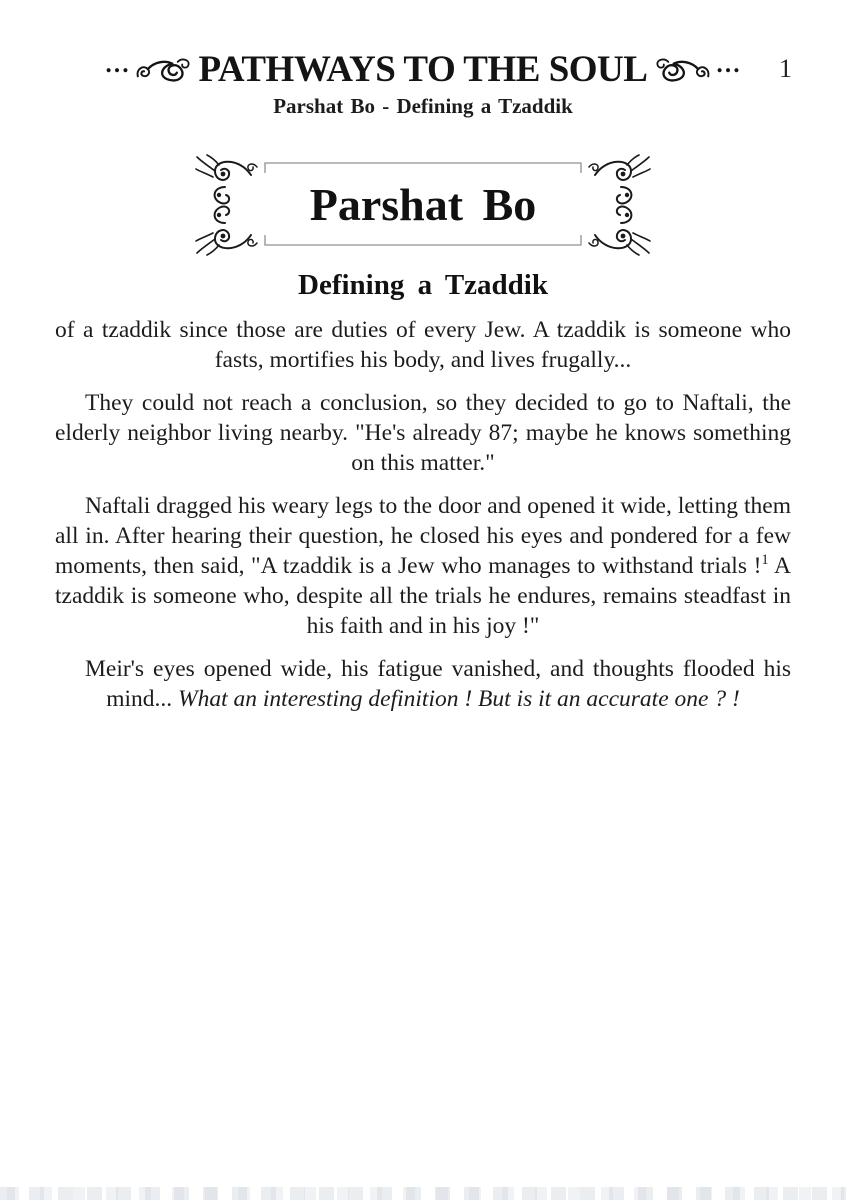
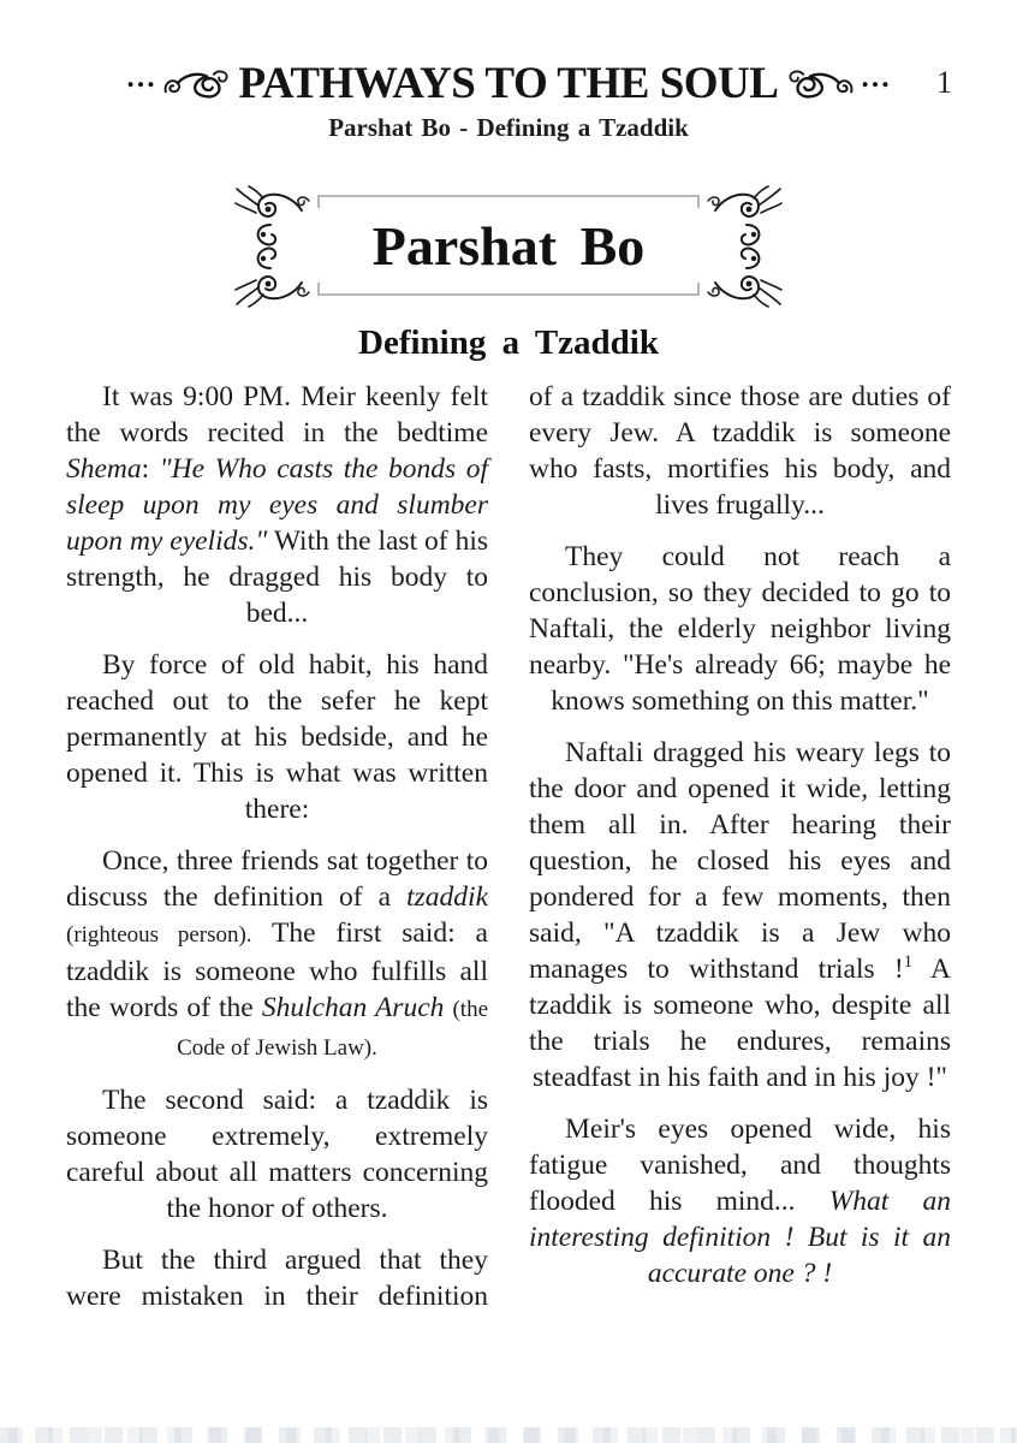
  …
  PATHWAYS TO THE SOUL
  …
  Parshat Bo - Defining a Tzaddik
  1
  Parshat Bo
  Defining a Tzaddik
+ It was 9:00 PM. Meir keenly felt the words recited in the bedtime Shema: "He Who casts the bonds of sleep upon my eyes and slumber upon my eyelids." With the last of his strength, he dragged his body to bed...
+ By force of old habit, his hand reached out to the sefer he kept permanently at his bedside, and he opened it. This is what was written there:
+ Once, three friends sat together to discuss the definition of a tzaddik (righteous person). The first said: a tzaddik is someone who fulfills all the words of the Shulchan Aruch (the Code of Jewish Law).
+ The second said: a tzaddik is someone extremely, extremely careful about all matters concerning the honor of others.
+ But the third argued that they were mistaken in their definition
  of a tzaddik since those are duties of every Jew. A tzaddik is someone who fasts, mortifies his body, and lives frugally...
- They could not reach a conclusion, so they decided to go to Naftali, the elderly neighbor living nearby. "He's already 87; maybe he knows something on this matter."
+ They could not reach a conclusion, so they decided to go to Naftali, the elderly neighbor living nearby. "He's already 66; maybe he knows something on this matter."
  Naftali dragged his weary legs to the door and opened it wide, letting them all in. After hearing their question, he closed his eyes and pondered for a few moments, then said, "A tzaddik is a Jew who manages to withstand trials !1 A tzaddik is someone who, despite all the trials he endures, remains steadfast in his faith and in his joy !"
  Meir's eyes opened wide, his fatigue vanished, and thoughts flooded his mind... What an interesting definition ! But is it an accurate one ? !
